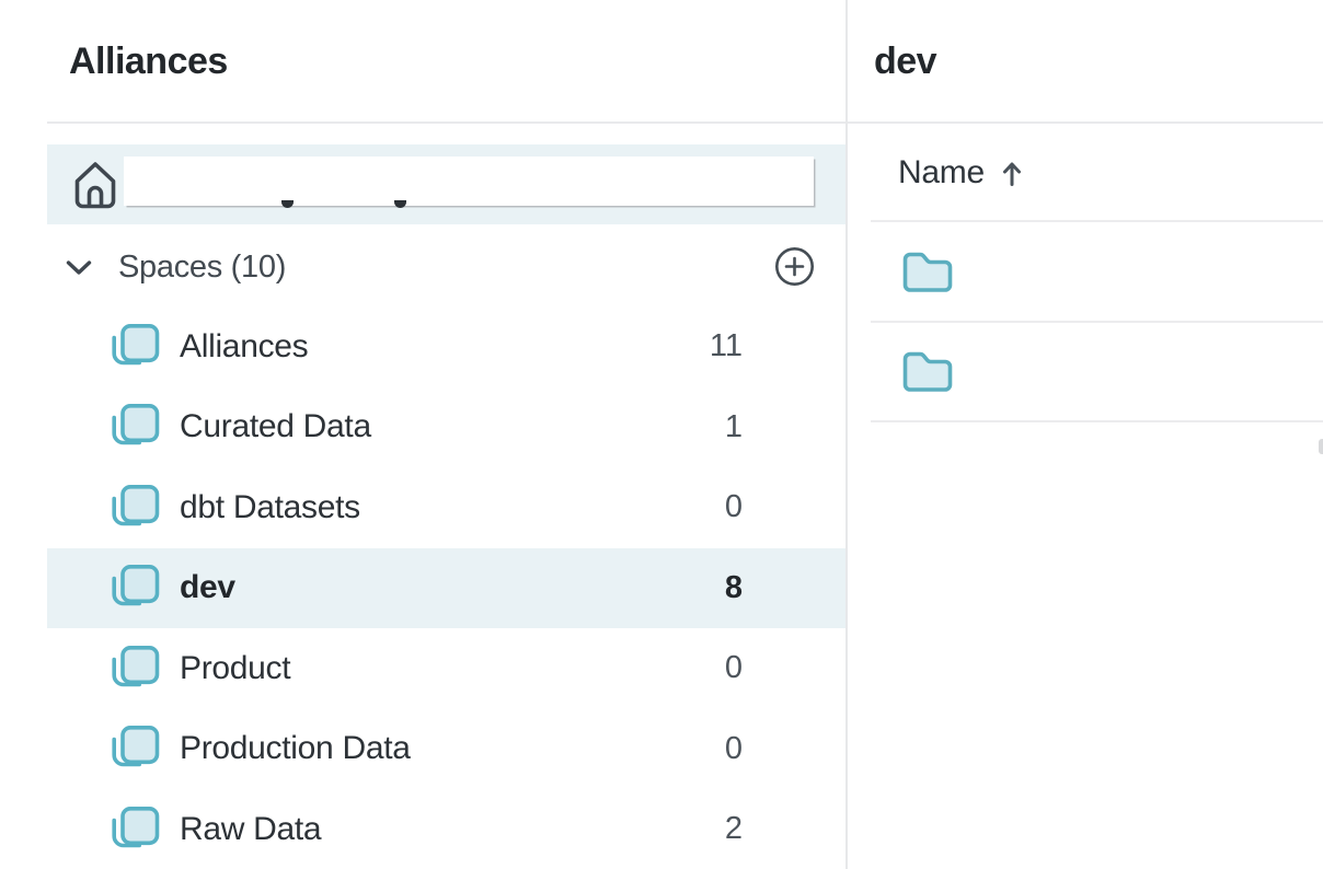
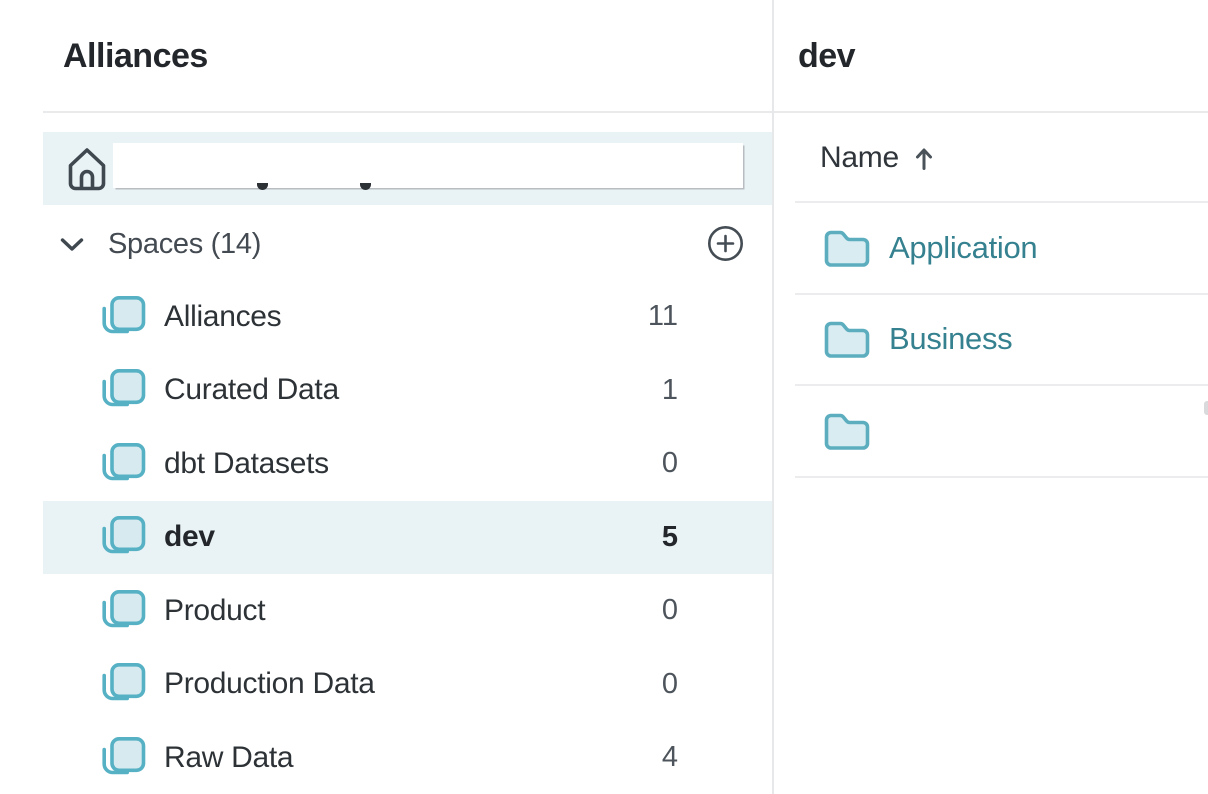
  Alliances
- Spaces (10)
+ Spaces (14)
  Alliances
  11
  Curated Data
  1
  dbt Datasets
  0
  dev
- 8
+ 5
  Product
  0
  Production Data
  0
  Raw Data
- 2
+ 4
  dev
  Name
+ Application
+ Business
